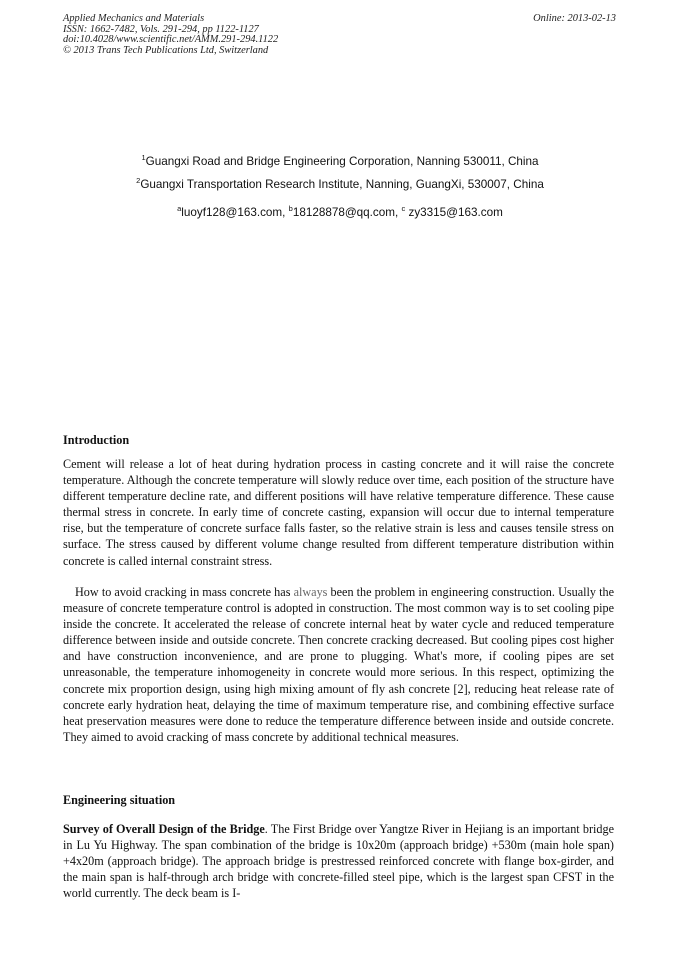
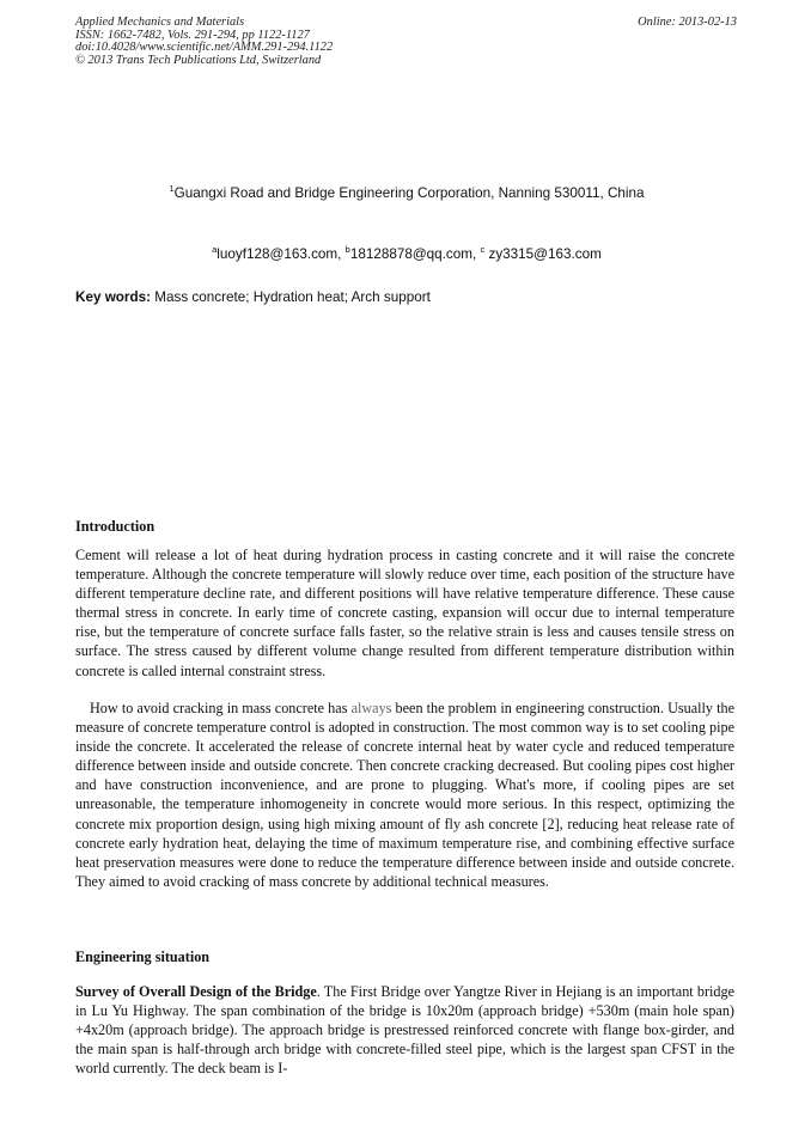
  Applied Mechanics and Materials
  ISSN: 1662-7482, Vols. 291-294, pp 1122-1127
  doi:10.4028/www.scientific.net/AMM.291-294.1122
  © 2013 Trans Tech Publications Ltd, Switzerland
  Online: 2013-02-13
  1Guangxi Road and Bridge Engineering Corporation, Nanning 530011, China
- 2Guangxi Transportation Research Institute, Nanning, GuangXi, 530007, China
  aluoyf128@163.com, b18128878@qq.com, c zy3315@163.com
+ Key words: Mass concrete; Hydration heat; Arch support
  Introduction
  Cement will release a lot of heat during hydration process in casting concrete and it will raise the concrete temperature. Although the concrete temperature will slowly reduce over time, each position of the structure have different temperature decline rate, and different positions will have relative temperature difference. These cause thermal stress in concrete. In early time of concrete casting, expansion will occur due to internal temperature rise, but the temperature of concrete surface falls faster, so the relative strain is less and causes tensile stress on surface. The stress caused by different volume change resulted from different temperature distribution within concrete is called internal constraint stress.
  How to avoid cracking in mass concrete has always been the problem in engineering construction. Usually the measure of concrete temperature control is adopted in construction. The most common way is to set cooling pipe inside the concrete. It accelerated the release of concrete internal heat by water cycle and reduced temperature difference between inside and outside concrete. Then concrete cracking decreased. But cooling pipes cost higher and have construction inconvenience, and are prone to plugging. What's more, if cooling pipes are set unreasonable, the temperature inhomogeneity in concrete would more serious. In this respect, optimizing the concrete mix proportion design, using high mixing amount of fly ash concrete [2], reducing heat release rate of concrete early hydration heat, delaying the time of maximum temperature rise, and combining effective surface heat preservation measures were done to reduce the temperature difference between inside and outside concrete. They aimed to avoid cracking of mass concrete by additional technical measures.
  Engineering situation
  Survey of Overall Design of the Bridge. The First Bridge over Yangtze River in Hejiang is an important bridge in Lu Yu Highway. The span combination of the bridge is 10x20m (approach bridge) +530m (main hole span) +4x20m (approach bridge). The approach bridge is prestressed reinforced concrete with flange box-girder, and the main span is half-through arch bridge with concrete-filled steel pipe, which is the largest span CFST in the world currently. The deck beam is I-
